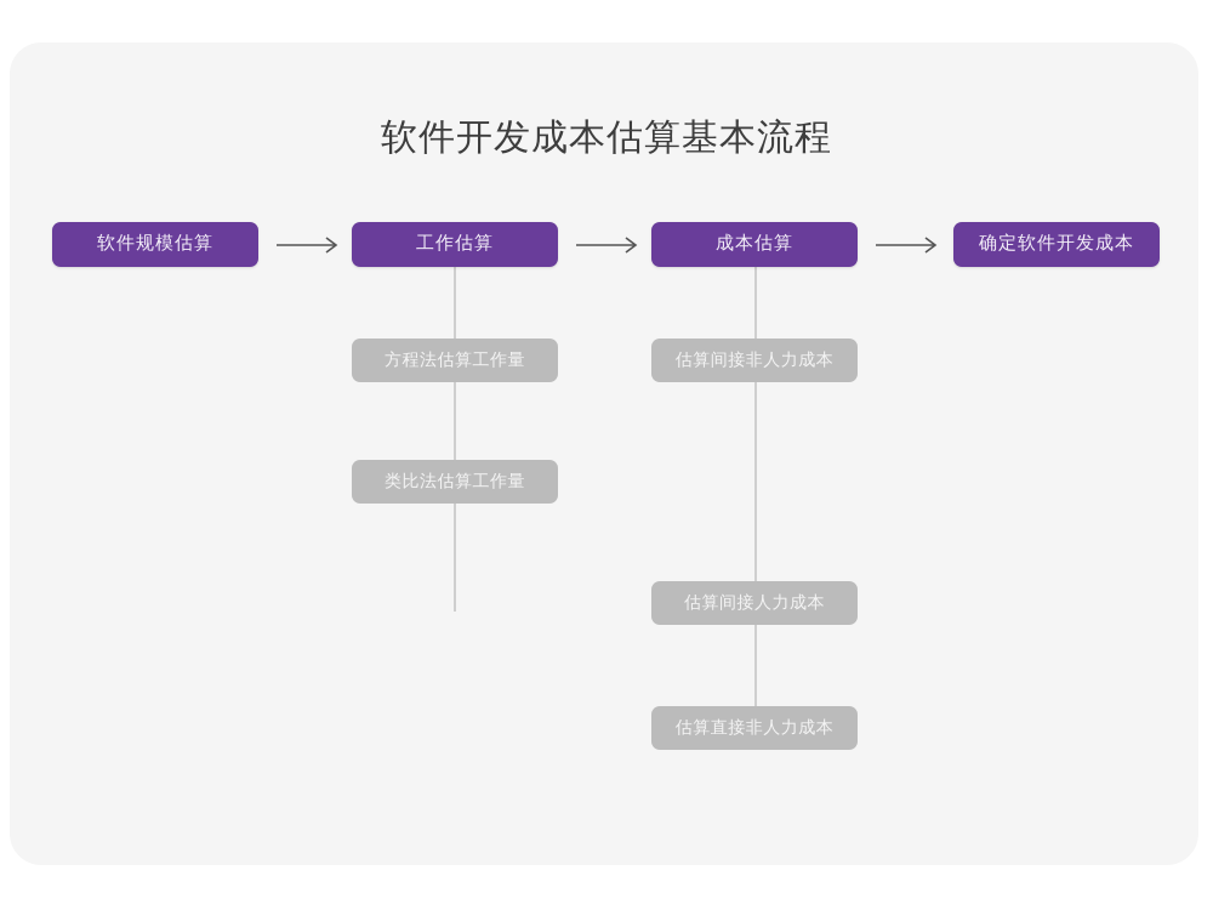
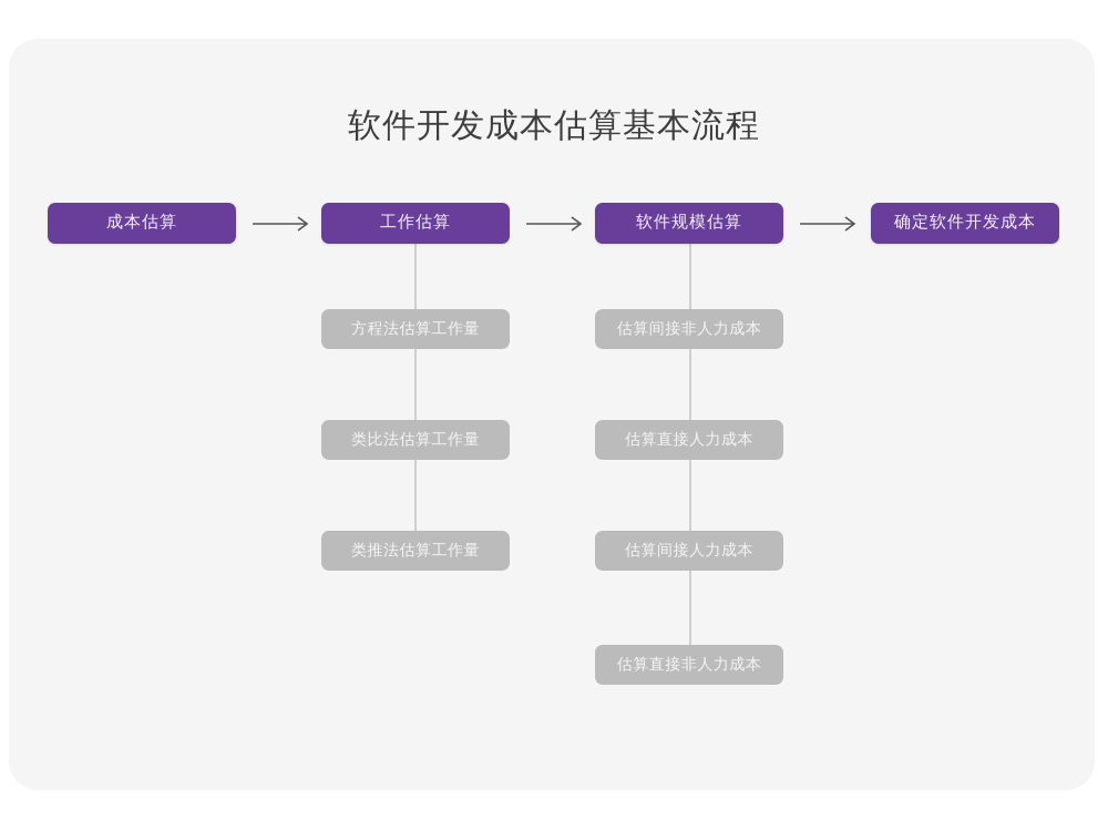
  软件开发成本估算基本流程
- 软件规模估算
+ 成本估算
  工作估算
- 成本估算
+ 软件规模估算
  确定软件开发成本
  方程法估算工作量
  类比法估算工作量
+ 类推法估算工作量
  估算间接非人力成本
+ 估算直接人力成本
  估算间接人力成本
  估算直接非人力成本
